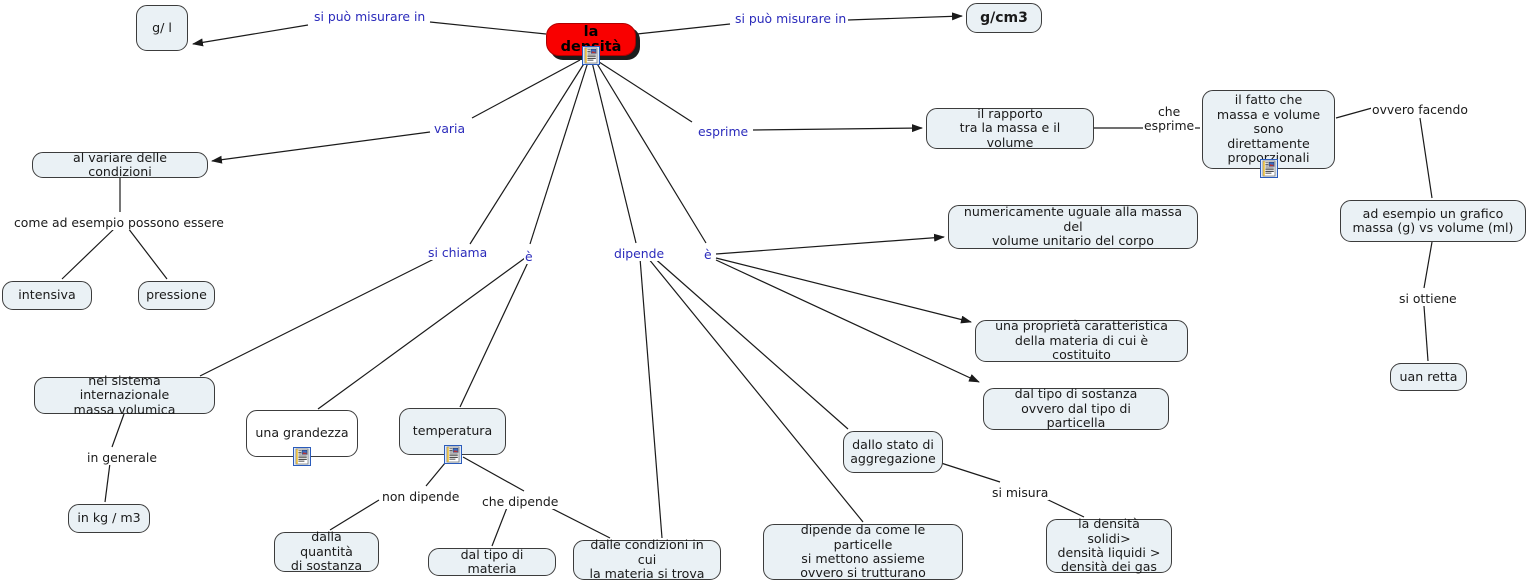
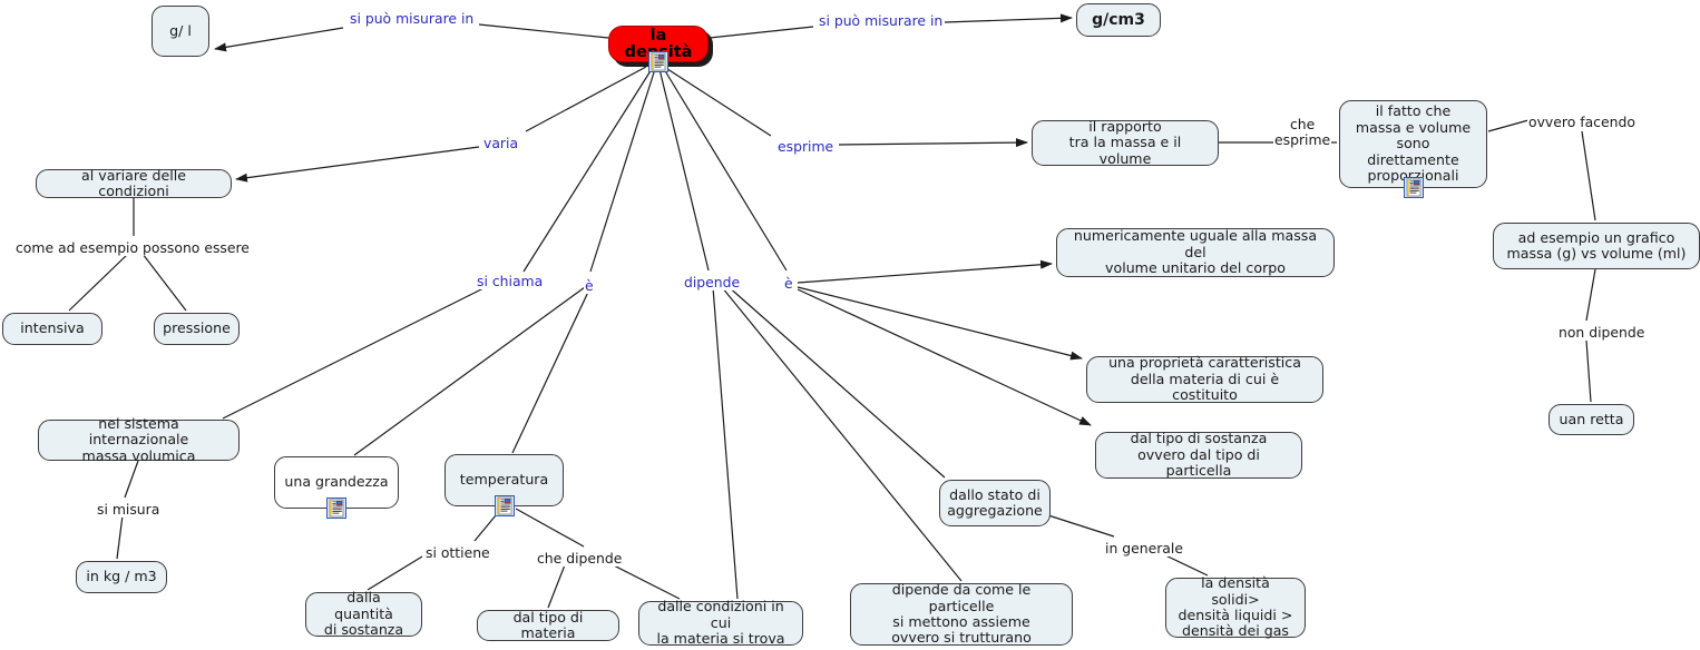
  la deità
  g/ l
  g/cm3
  al variare delle condizioni
  intensiva
  pressione
  nel sistema internazionale
  massa volumica
  in kg / m3
  una grandezza
  temperatura
  dalla quantità
  di sostanza
  dal tipo di materia
  dalle condizioni in cui
  la materia si trova
  dipende da come le particelle
  si mettono assieme
  ovvero si trutturano
  dallo stato di
  aggregazione
  la densità solidi>
  densità liquidi >
  densità dei gas
  il rapporto
  tra la massa e il volume
  il fatto che
  massa e volume
  sono direttamente
  proporzionali
  ad esempio un grafico
  massa (g) vs volume (ml)
  uan retta
  numericamente uguale alla massa del
  volume unitario del corpo
  una proprietà caratteristica
  della materia di cui è costituito
  dal tipo di sostanza
  ovvero dal tipo di particella
  si può misurare in
  si può misurare in
  varia
  esprime
  si chiama
  è
  dipende
  è
  come ad esempio possono essere
- in generale
+ si misura
- non dipende
+ si ottiene
  che dipende
- si misura
+ in generale
  che
  esprime
  ovvero facendo
- si ottiene
+ non dipende
